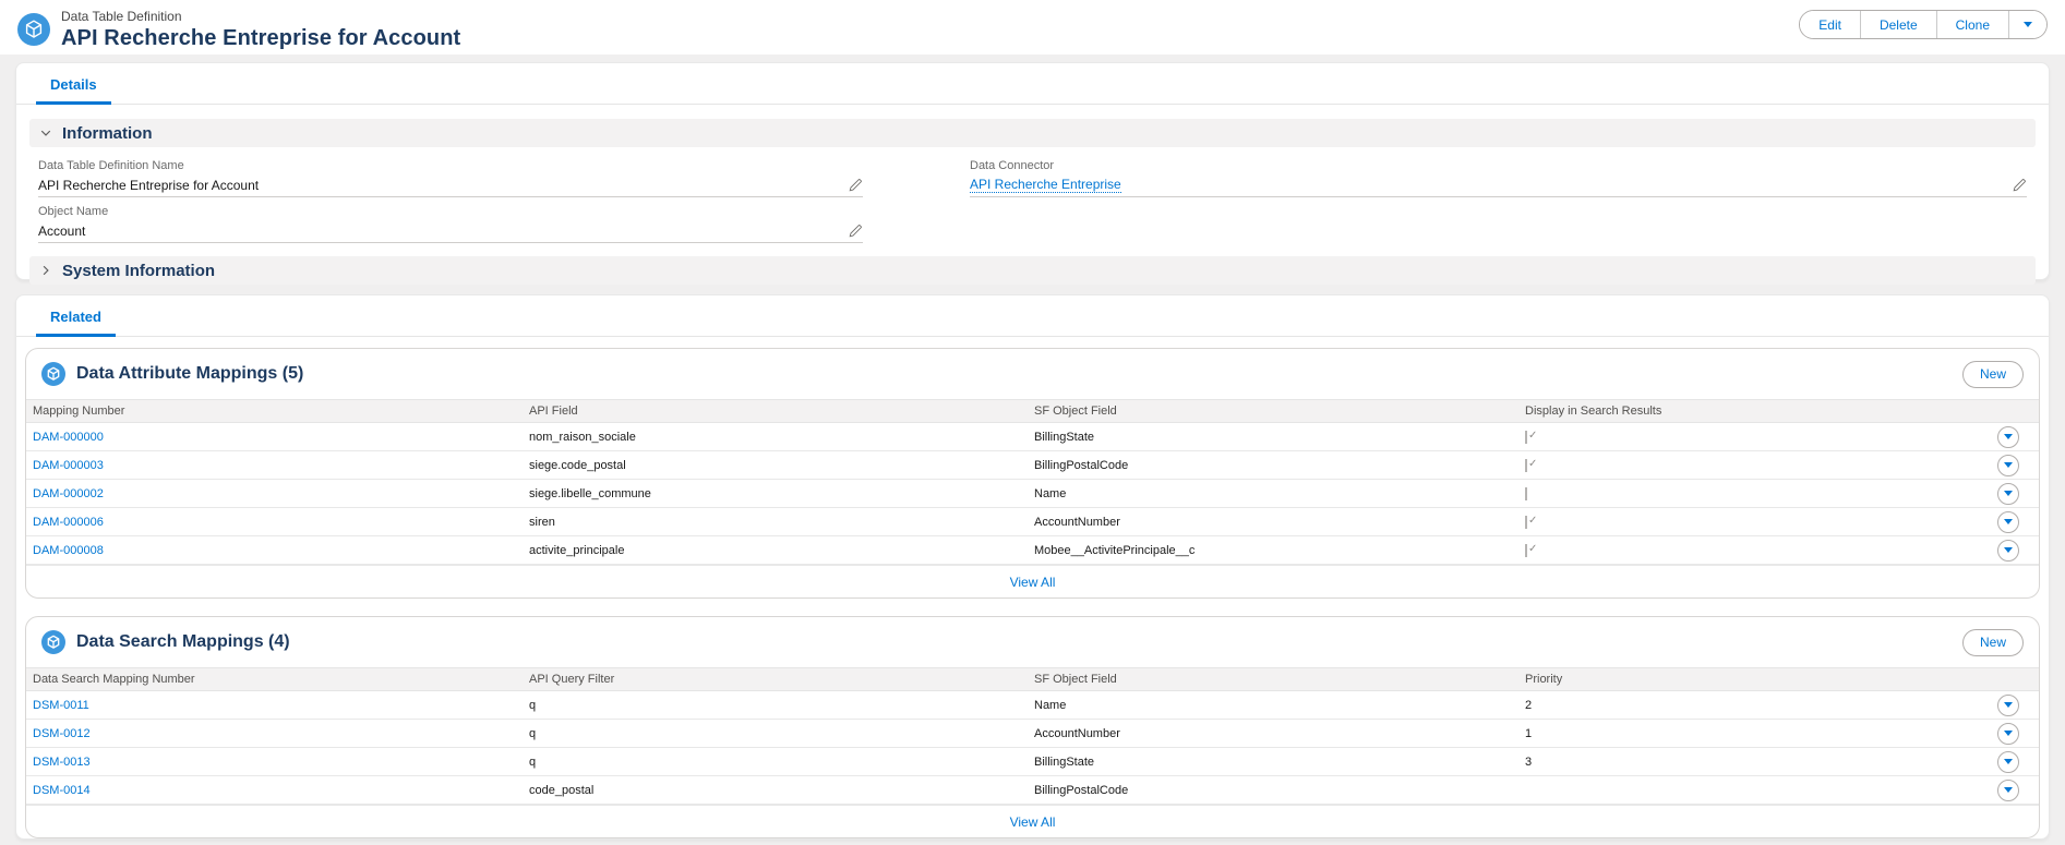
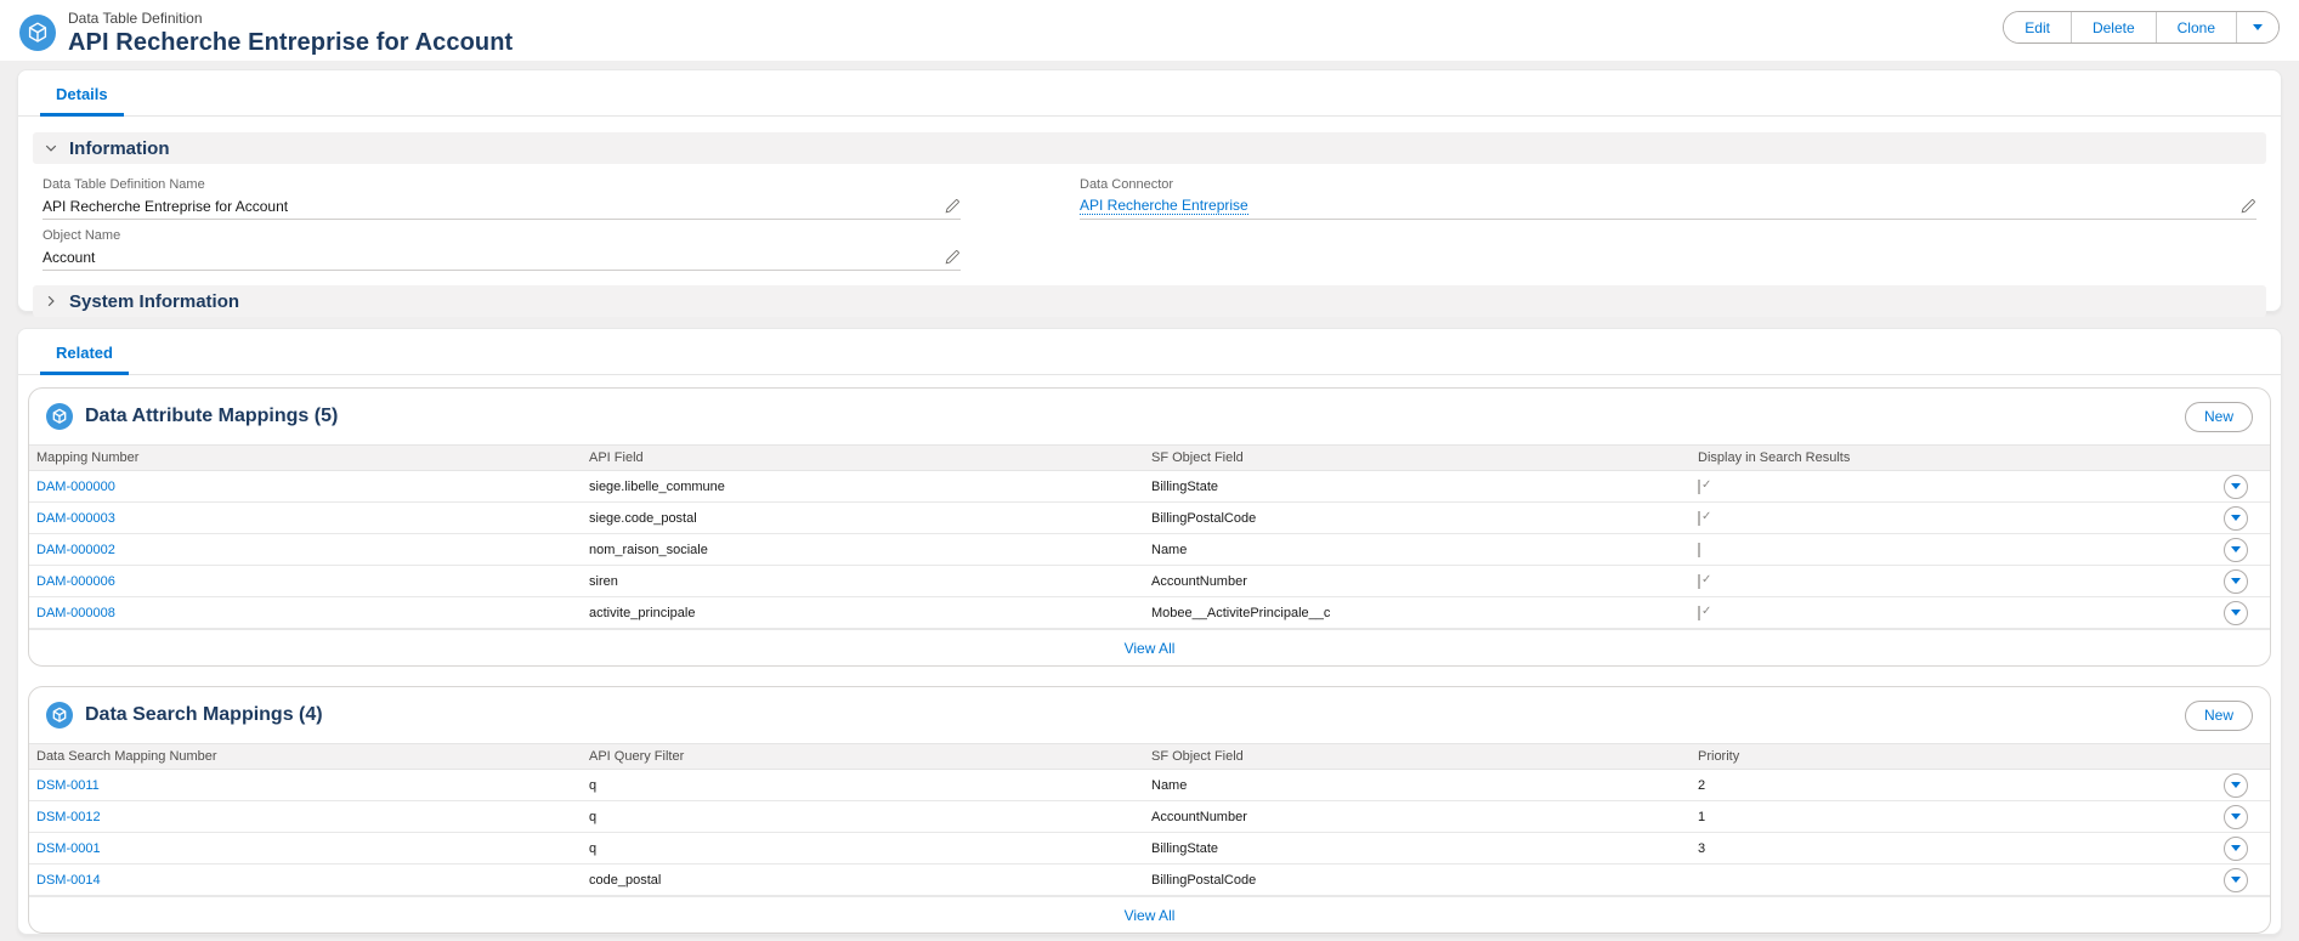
  Data Table Definition
  API Recherche Entreprise for Account
  Edit
  Delete
  Clone
  Details
  Information
  Data Table Definition Name
  API Recherche Entreprise for Account
  Data Connector
  API Recherche Entreprise
  Object Name
  Account
  System Information
  Related
  Data Attribute Mappings (5)
  New
  Mapping Number
  API Field
  SF Object Field
  Display in Search Results
  DAM-000000
- nom_raison_sociale
+ siege.libelle_commune
  BillingState
  DAM-000003
  siege.code_postal
  BillingPostalCode
  DAM-000002
- siege.libelle_commune
+ nom_raison_sociale
  Name
  DAM-000006
  siren
  AccountNumber
  DAM-000008
  activite_principale
  Mobee__ActivitePrincipale__c
  View All
  Data Search Mappings (4)
  New
  Data Search Mapping Number
  API Query Filter
  SF Object Field
  Priority
  DSM-0011
  q
  Name
  2
  DSM-0012
  q
  AccountNumber
  1
- DSM-0013
+ DSM-0001
  q
  BillingState
  3
  DSM-0014
  code_postal
  BillingPostalCode
  View All
